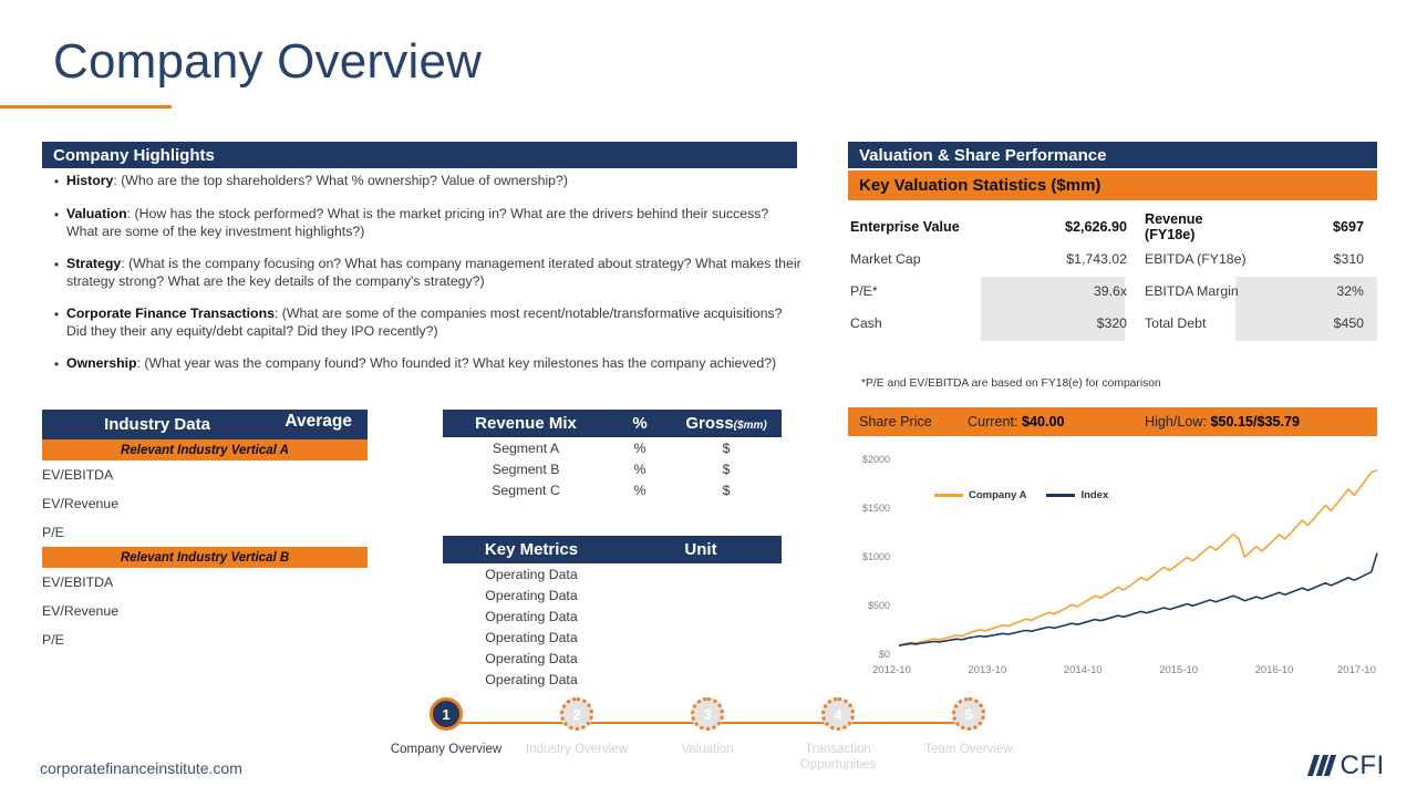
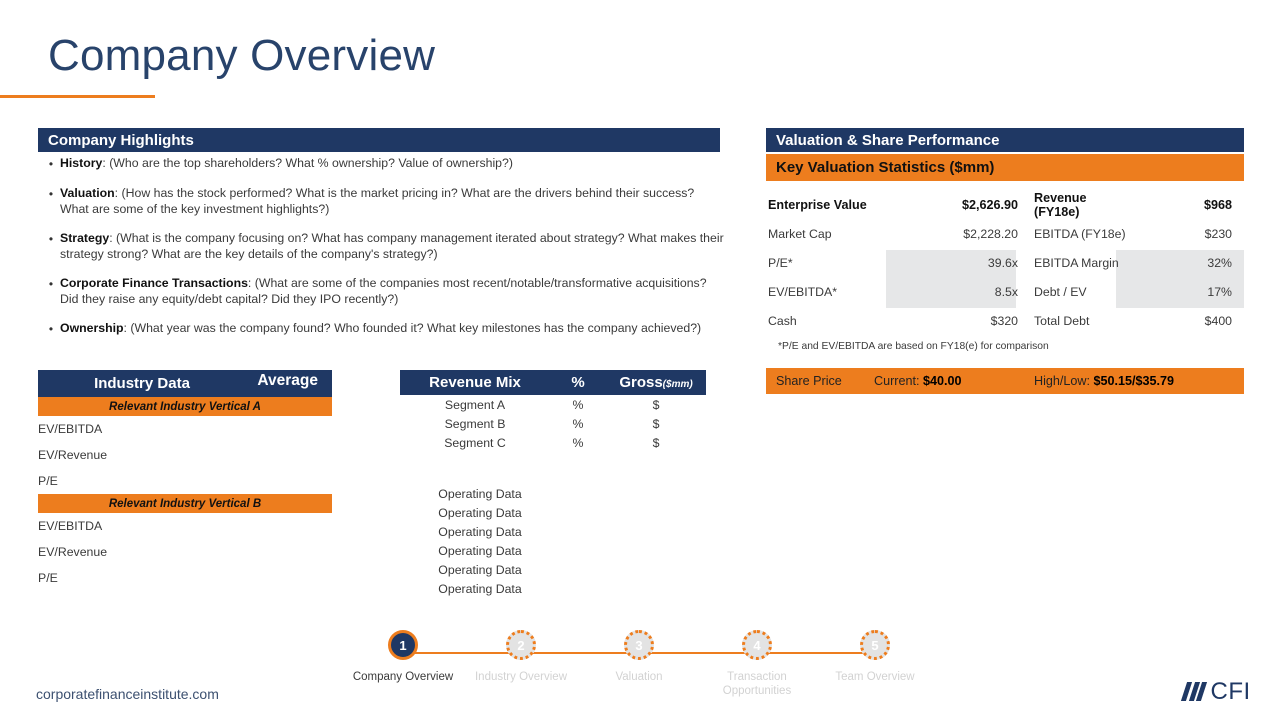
  Company Overview
  Company Highlights
  •
  History: (Who are the top shareholders? What % ownership? Value of ownership?)
  •
  Valuation: (How has the stock performed? What is the market pricing in? What are the drivers behind their success? What are some of the key investment highlights?)
  •
  Strategy: (What is the company focusing on? What has company management iterated about strategy? What makes their strategy strong? What are the key details of the company's strategy?)
  •
- Corporate Finance Transactions: (What are some of the companies most recent/notable/transformative acquisitions? Did they their any equity/debt capital? Did they IPO recently?)
+ Corporate Finance Transactions: (What are some of the companies most recent/notable/transformative acquisitions? Did they raise any equity/debt capital? Did they IPO recently?)
  •
  Ownership: (What year was the company found? Who founded it? What key milestones has the company achieved?)
  Industry Data
  Average
  Relevant Industry Vertical A
  EV/EBITDA
  EV/Revenue
  P/E
  Relevant Industry Vertical B
  EV/EBITDA
  EV/Revenue
  P/E
  Revenue Mix
  %
  Gross($mm)
  Segment A
  %
  $
  Segment B
  %
  $
  Segment C
  %
  $
- Key Metrics
- Unit
  Operating Data
  Operating Data
  Operating Data
  Operating Data
  Operating Data
  Operating Data
  Valuation & Share Performance
  Key Valuation Statistics ($mm)
  Enterprise Value
  $2,626.90
  Revenue (FY18e)
- $697
+ $968
  Market Cap
- $1,743.02
+ $2,228.20
  EBITDA (FY18e)
- $310
+ $230
  P/E*
  39.6x
  EBITDA Margin
  32%
+ EV/EBITDA*
+ 8.5x
+ Debt / EV
+ 17%
  Cash
  $320
  Total Debt
- $450
+ $400
  *P/E and EV/EBITDA are based on FY18(e) for comparison
  Share Price
  Current: $40.00
  High/Low: $50.15/$35.79
- $0
- $500
- $1000
- $1500
- $2000
- 2012-10
- 2013-10
- 2014-10
- 2015-10
- 2016-10
- 2017-10
- Company A
- Index
  1
  Company Overview
  2
  Industry Overview
  3
  Valuation
  4
  Transaction Opportunities
  5
  Team Overview
  corporatefinanceinstitute.com
  CFI
